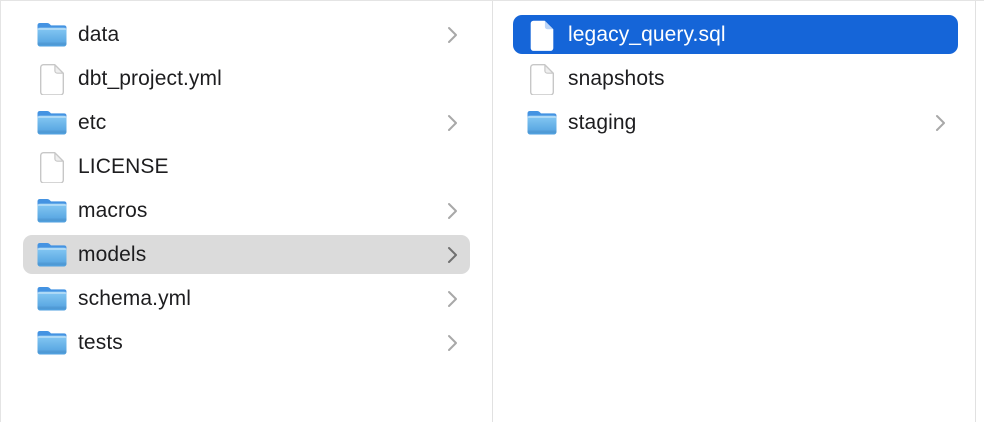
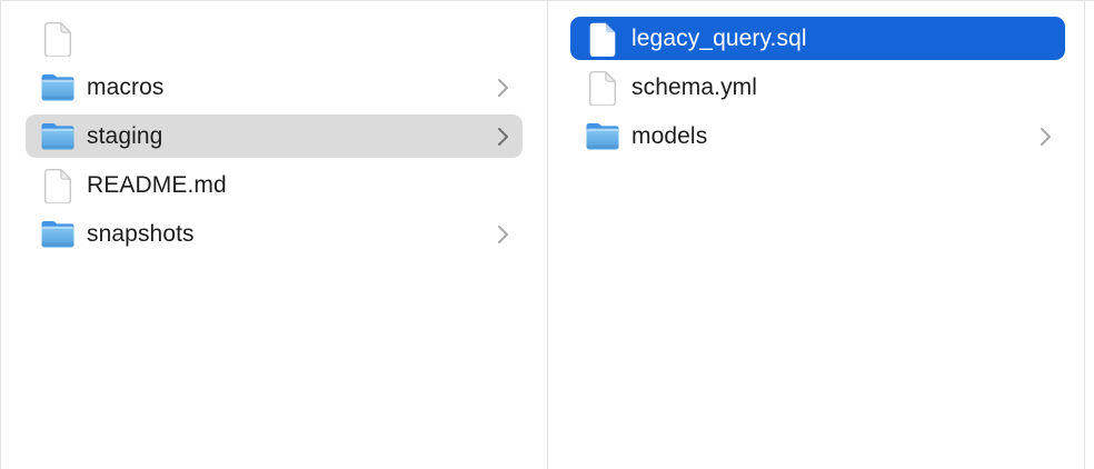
- data
- dbt_project.yml
- etc
- LICENSE
  macros
- models
+ staging
+ README.md
- schema.yml
+ snapshots
- tests
  legacy_query.sql
- snapshots
+ schema.yml
- staging
+ models
